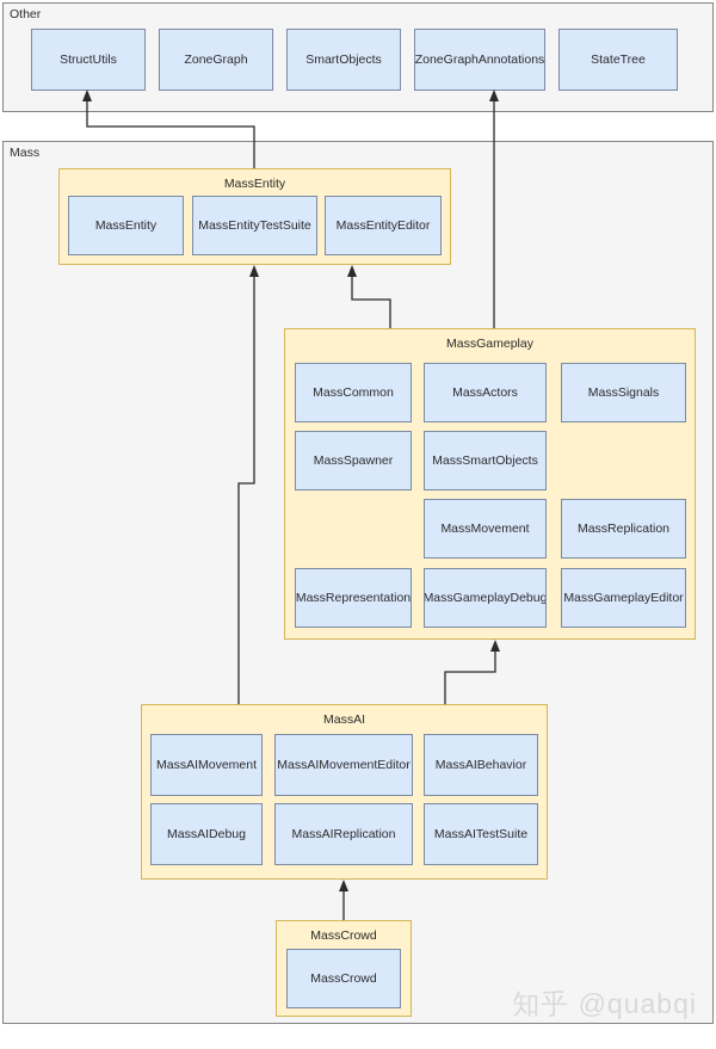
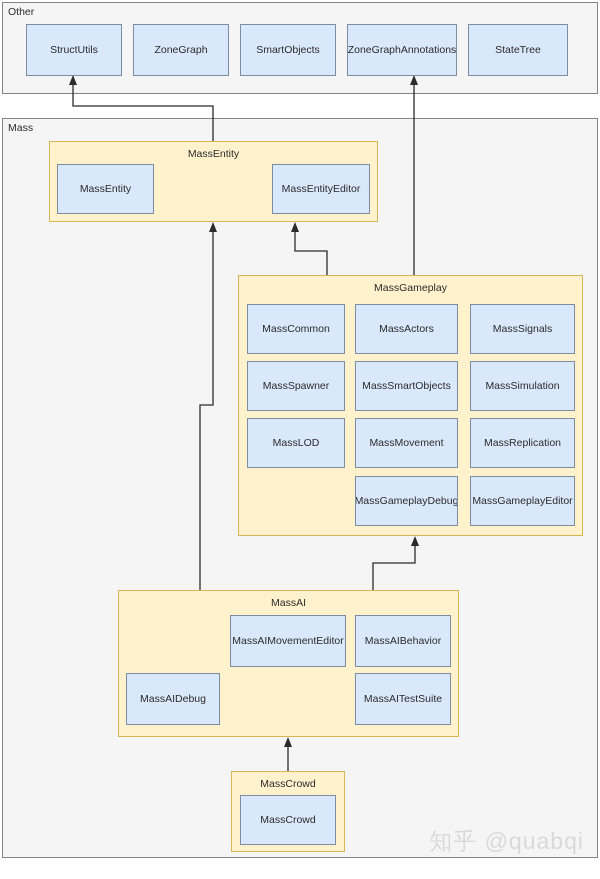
  Other
  StructUtils
  ZoneGraph
  SmartObjects
  ZoneGraphAnnotations
  StateTree
  Mass
  MassEntity
  MassEntity
- MassEntityTestSuite
  MassEntityEditor
  MassGameplay
  MassCommon
  MassActors
  MassSignals
  MassSpawner
  MassSmartObjects
+ MassSimulation
+ MassLOD
  MassMovement
  MassReplication
- MassRepresentation
  MassGameplayDebug
  MassGameplayEditor
  MassAI
- MassAIMovement
  MassAIMovementEditor
  MassAIBehavior
  MassAIDebug
- MassAIReplication
  MassAITestSuite
  MassCrowd
  MassCrowd
  知乎 @quabqi
